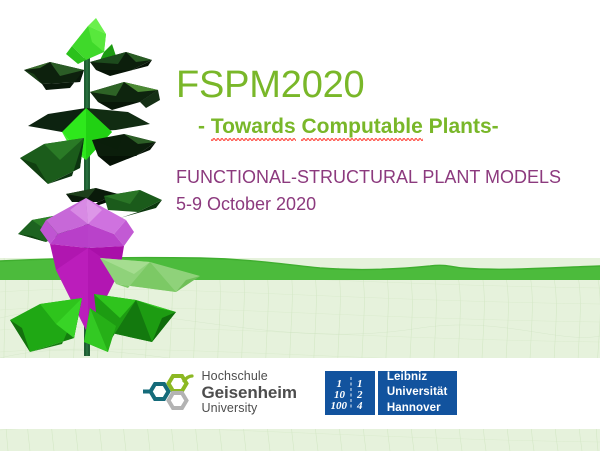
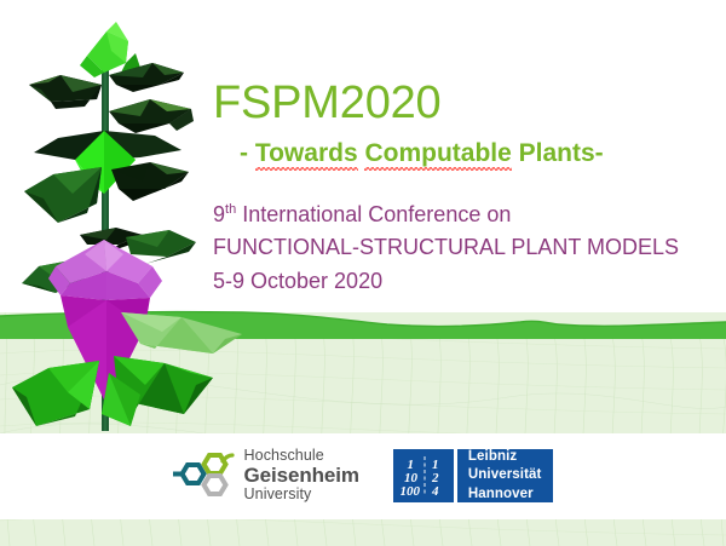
  FSPM2020
  - Towards Computable Plants-
+ 9th International Conference on
  FUNCTIONAL-STRUCTURAL PLANT MODELS
  5-9 October 2020
  Hochschule
  Geisenheim
  University
  1
  10
  100
  1
  2
  4
  Leibniz
  Universität
  Hannover
